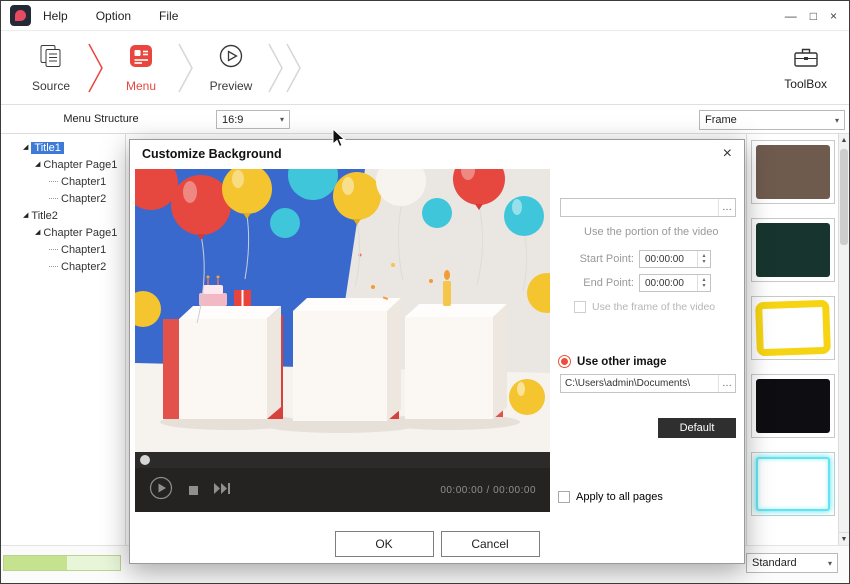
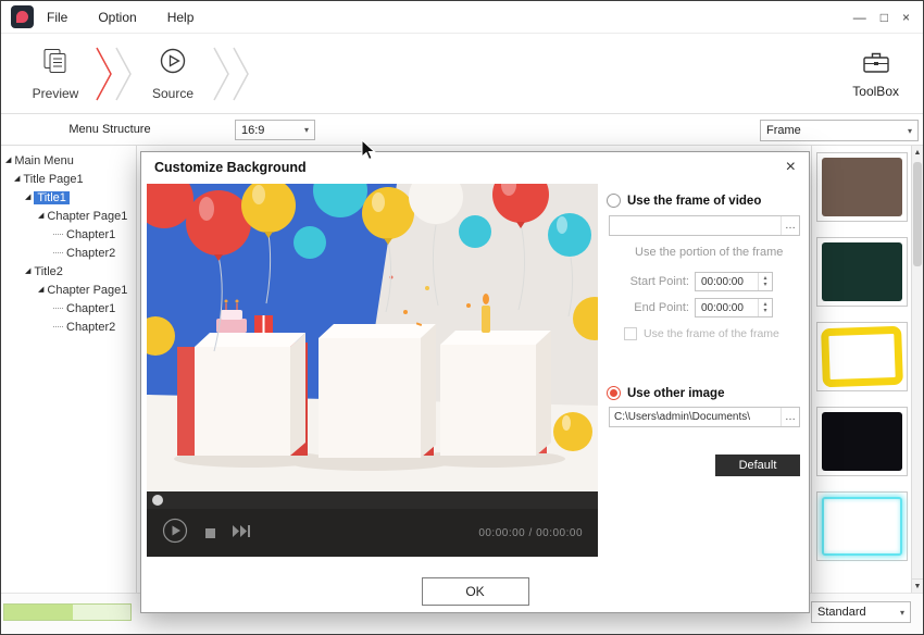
- Help
+ File
  Option
- File
+ Help
  —
  □
  ×
- Source
+ Preview
- Menu
- Preview
+ Source
  ToolBox
  Menu Structure
  16:9
  ▾
  Frame
  ▾
+ Main Menu
+ Title Page1
  Title1
  Chapter Page1
  Chapter1
  Chapter2
  Title2
  Chapter Page1
  Chapter1
  Chapter2
  Standard
  ▾
  Customize Background
  ×
  00:00:00 / 00:00:00
+ Use the frame of video
  …
- Use the portion of the video
+ Use the portion of the frame
  Start Point:
  00:00:00
  End Point:
  00:00:00
- Use the frame of the video
+ Use the frame of the frame
  Use other image
  C:\Users\admin\Documents\
  …
  Default
- Apply to all pages
  OK
- Cancel
